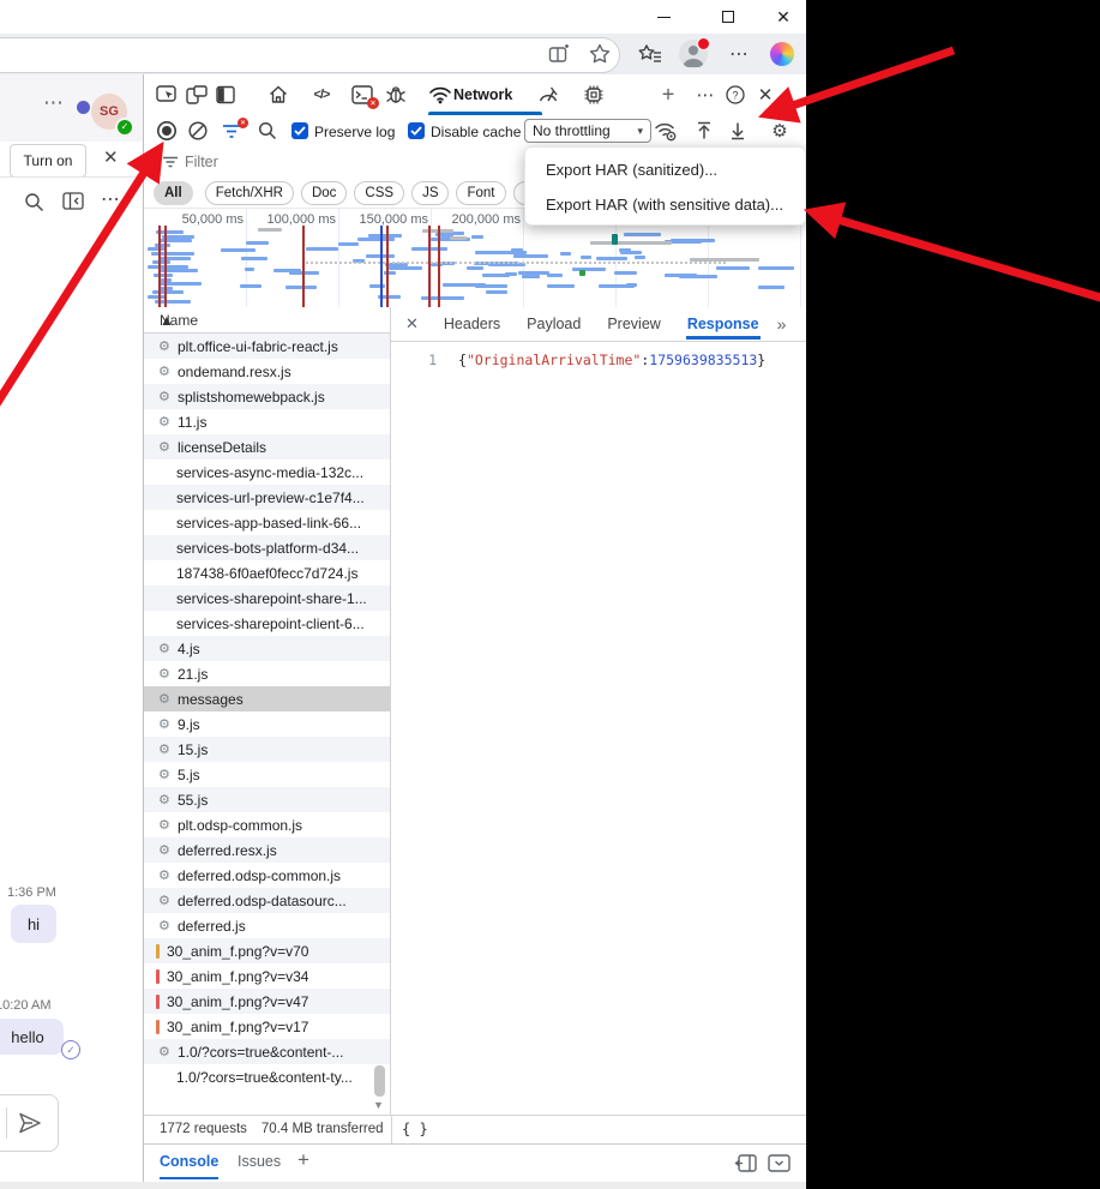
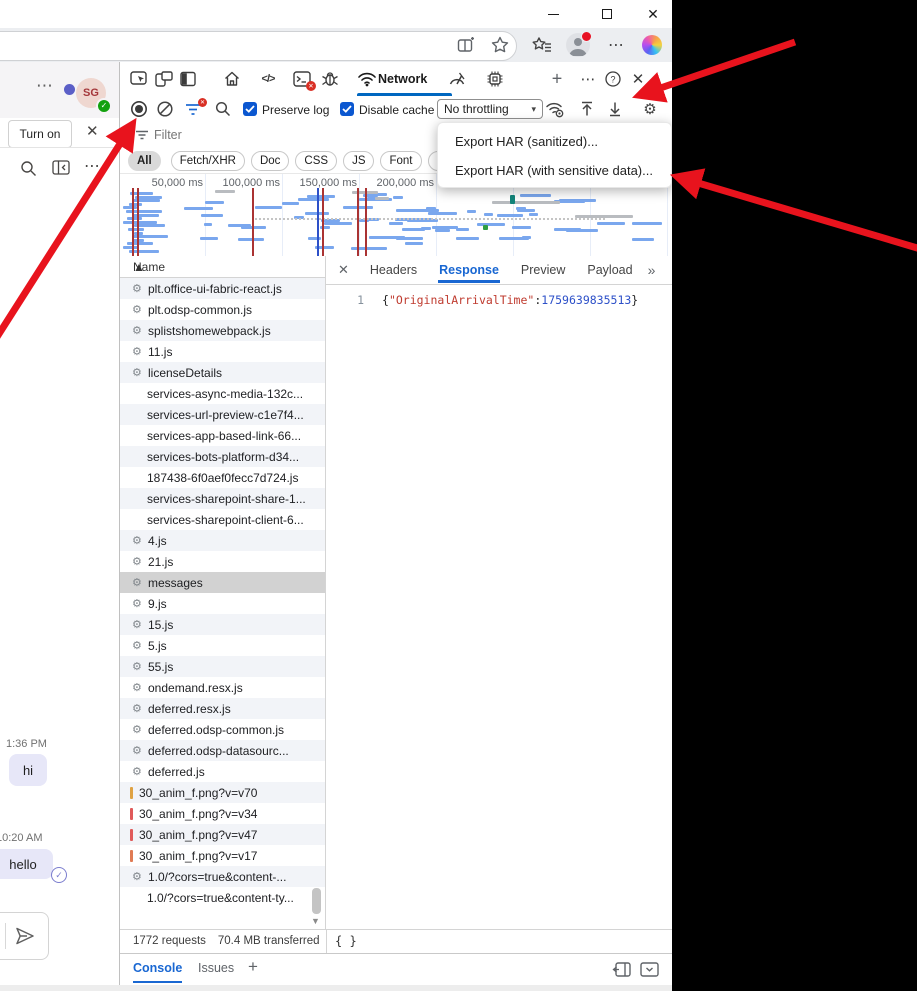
  ✕
  ⋯
  ⋯
  SG
  ✓
  Turn on
  ✕
  ⋯
  1:36 PM
  hi
  0:20 AM
  hello
  ✓
  </>
  Network
  +
  ⋯
  ?
  ✕
  Preserve log
  Disable cache
  No throttling
  ▾
  ⚙
  Filter
  All
  Fetch/XHR
  Doc
  CSS
  JS
  Font
  50,000 ms
  100,000 ms
  150,000 ms
  200,000 ms
  Name
  ▲
  ⚙
  plt.office-ui-fabric-react.js
  ⚙
- ondemand.resx.js
+ plt.odsp-common.js
  ⚙
  splistshomewebpack.js
  ⚙
  11.js
  ⚙
  licenseDetails
  services-async-media-132c...
  services-url-preview-c1e7f4...
  services-app-based-link-66...
  services-bots-platform-d34...
  187438-6f0aef0fecc7d724.js
  services-sharepoint-share-1...
  services-sharepoint-client-6...
  ⚙
  4.js
  ⚙
  21.js
  ⚙
  messages
  ⚙
  9.js
  ⚙
  15.js
  ⚙
  5.js
  ⚙
  55.js
  ⚙
- plt.odsp-common.js
+ ondemand.resx.js
  ⚙
  deferred.resx.js
  ⚙
  deferred.odsp-common.js
  ⚙
  deferred.odsp-datasourc...
  ⚙
  deferred.js
  30_anim_f.png?v=v70
  30_anim_f.png?v=v34
  30_anim_f.png?v=v47
  30_anim_f.png?v=v17
  ⚙
  1.0/?cors=true&content-...
  1.0/?cors=true&content-ty...
  ▼
  ✕
  Headers
- Payload
+ Response
  Preview
- Response
+ Payload
  »
  1
  {"OriginalArrivalTime":1759639835513}
  1772 requests 70.4 MB transferred
  { }
  Console
  Issues
  +
  Export HAR (sanitized)...
  Export HAR (with sensitive data)...
